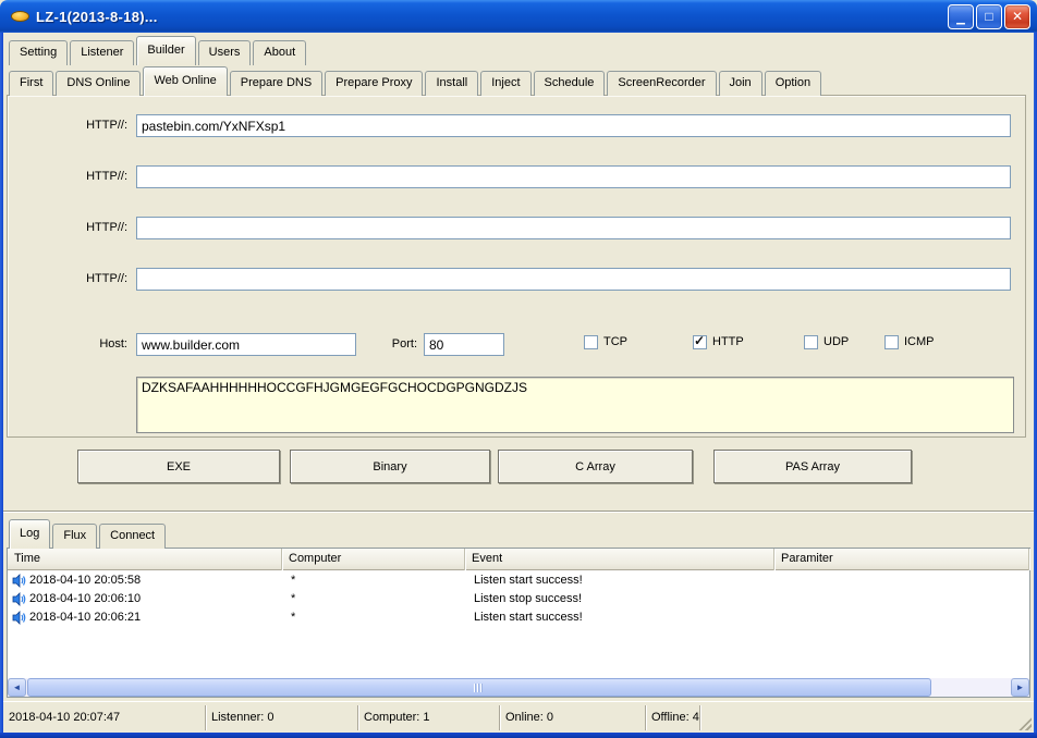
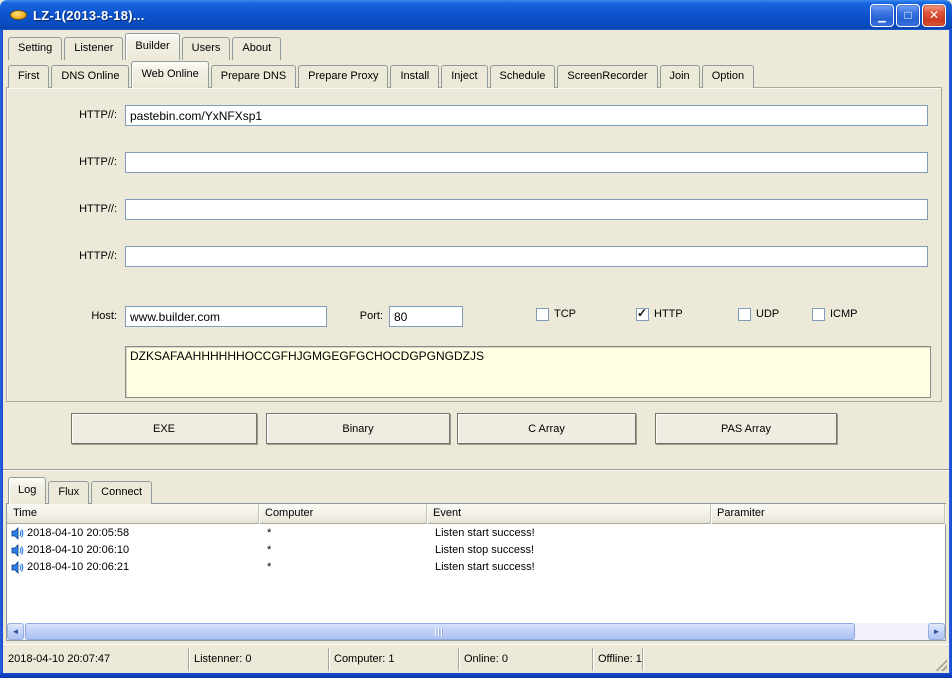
  LZ-1(2013-8-18)...
  ▁
  □
  ✕
  Setting
  Listener
  Builder
  Users
  About
  First
  DNS Online
  Web Online
  Prepare DNS
  Prepare Proxy
  Install
  Inject
  Schedule
  ScreenRecorder
  Join
  Option
  HTTP//:
  pastebin.com/YxNFXsp1
  HTTP//:
  HTTP//:
  HTTP//:
  Host:
  www.builder.com
  Port:
  80
  TCP
  HTTP
  UDP
  ICMP
  DZKSAFAAHHHHHHOCCGFHJGMGEGFGCHOCDGPGNGDZJS
  EXE
  Binary
  C Array
  PAS Array
  Log
  Flux
  Connect
  Time
  Computer
  Event
  Paramiter
  2018-04-10 20:05:58
  *
  Listen start success!
  2018-04-10 20:06:10
  *
  Listen stop success!
  2018-04-10 20:06:21
  *
  Listen start success!
  ◄
  ►
  2018-04-10 20:07:47
  Listenner: 0
  Computer: 1
  Online: 0
- Offline: 4
+ Offline: 1
